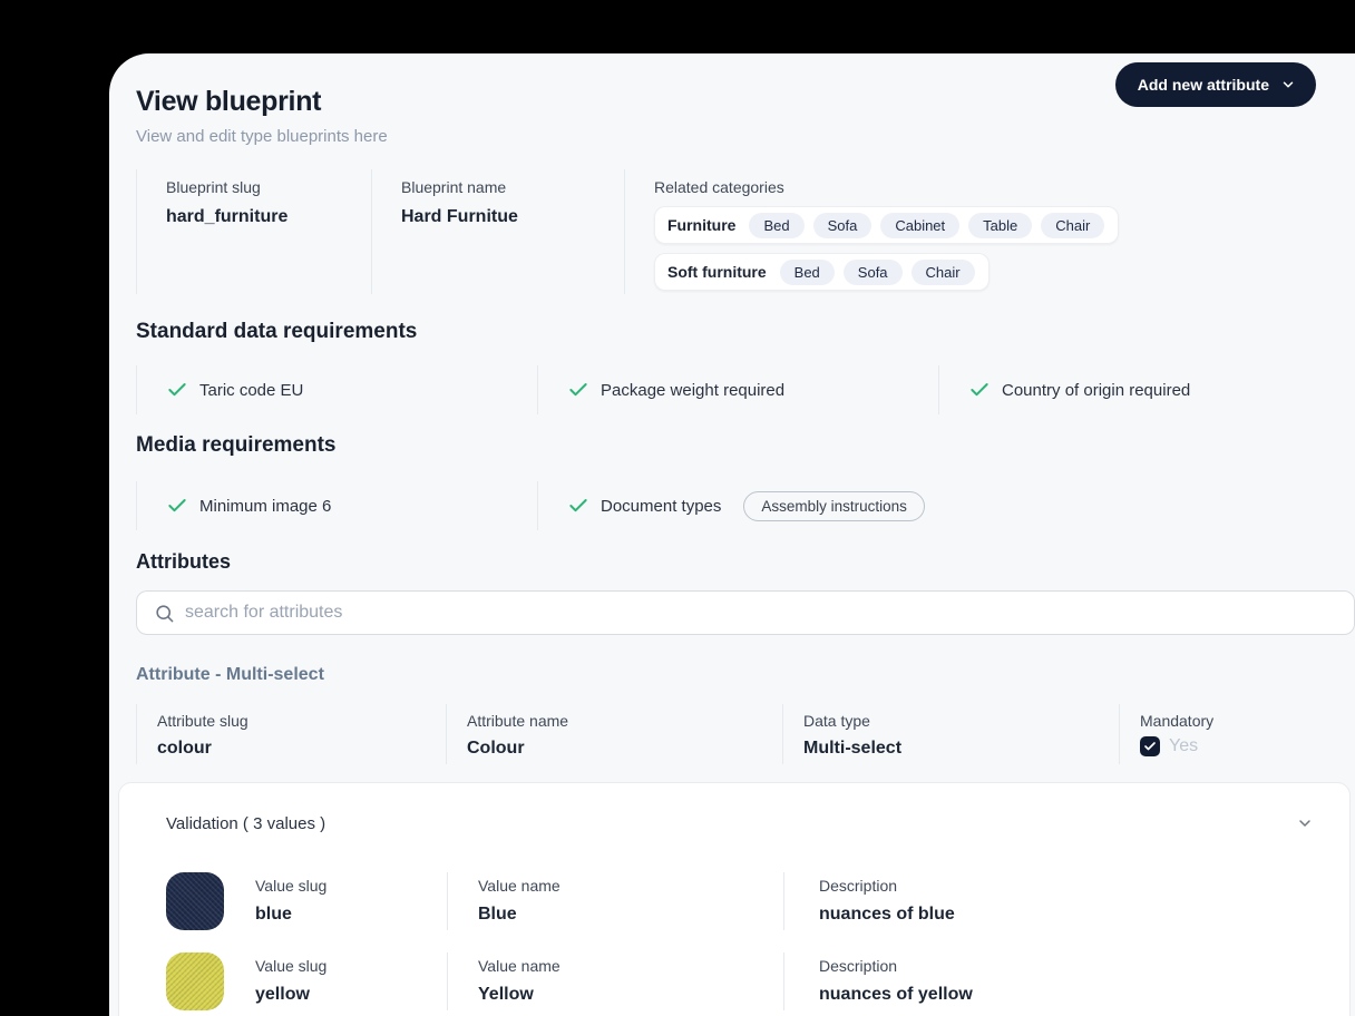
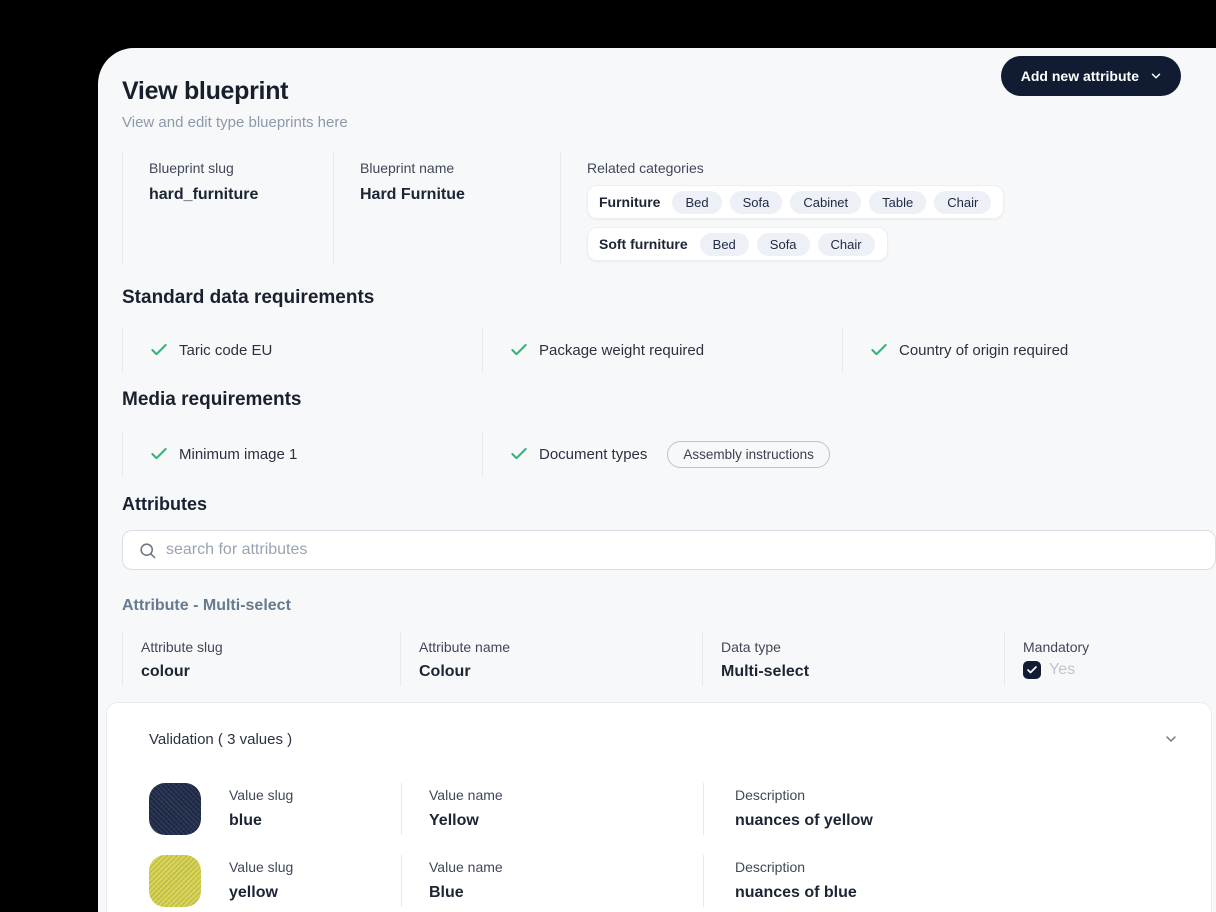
  View blueprint
  View and edit type blueprints here
  Add new attribute
  Blueprint slug
  hard_furniture
  Blueprint name
  Hard Furnitue
  Related categories
  Furniture
  Bed
  Sofa
  Cabinet
  Table
  Chair
  Soft furniture
  Bed
  Sofa
  Chair
  Standard data requirements
  Taric code EU
  Package weight required
  Country of origin required
  Media requirements
- Minimum image 6
+ Minimum image 1
  Document types
  Assembly instructions
  Attributes
  search for attributes
  Attribute - Multi-select
  Attribute slug
  colour
  Attribute name
  Colour
  Data type
  Multi-select
  Mandatory
  Yes
  Validation ( 3 values )
  Value slug
  blue
  Value name
- Blue
+ Yellow
  Description
- nuances of blue
+ nuances of yellow
  Value slug
  yellow
  Value name
- Yellow
+ Blue
  Description
- nuances of yellow
+ nuances of blue
